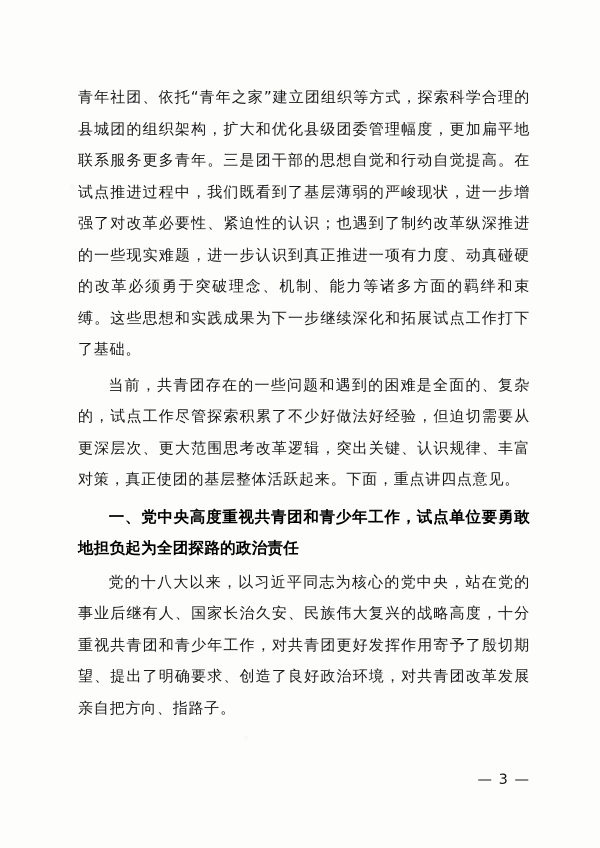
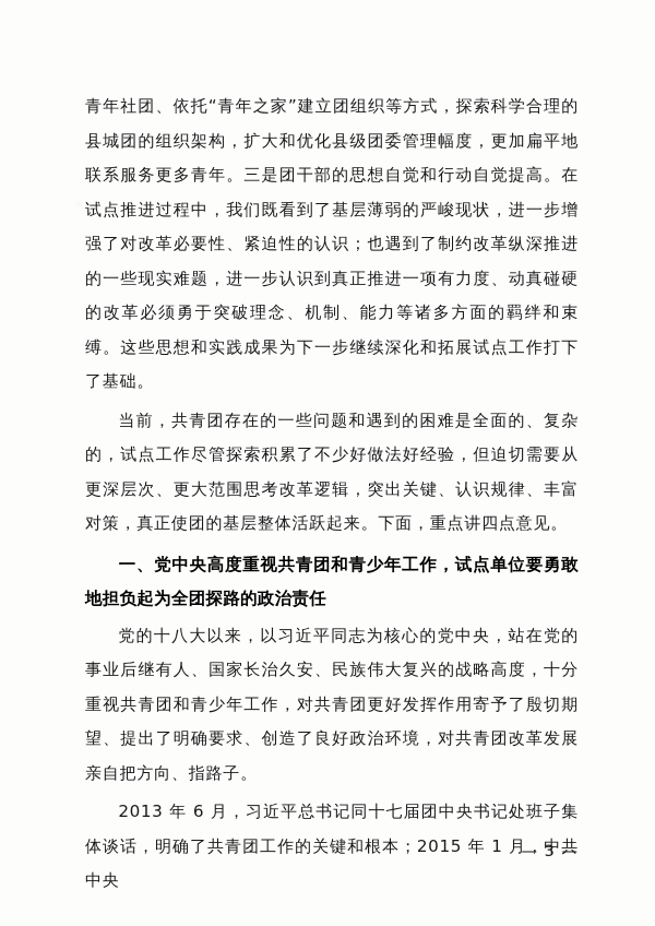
  青年社团、依托“青年之家”建立团组织等方式，探索科学合理的县城团的组织架构，扩大和优化县级团委管理幅度，更加扁平地联系服务更多青年。三是团干部的思想自觉和行动自觉提高。在试点推进过程中，我们既看到了基层薄弱的严峻现状，进一步增强了对改革必要性、紧迫性的认识；也遇到了制约改革纵深推进的一些现实难题，进一步认识到真正推进一项有力度、动真碰硬的改革必须勇于突破理念、机制、能力等诸多方面的羁绊和束缚。这些思想和实践成果为下一步继续深化和拓展试点工作打下了基础。
  当前，共青团存在的一些问题和遇到的困难是全面的、复杂的，试点工作尽管探索积累了不少好做法好经验，但迫切需要从更深层次、更大范围思考改革逻辑，突出关键、认识规律、丰富对策，真正使团的基层整体活跃起来。下面，重点讲四点意见。
  一、党中央高度重视共青团和青少年工作，试点单位要勇敢地担负起为全团探路的政治责任
  党的十八大以来，以习近平同志为核心的党中央，站在党的事业后继有人、国家长治久安、民族伟大复兴的战略高度，十分重视共青团和青少年工作，对共青团更好发挥作用寄予了殷切期望、提出了明确要求、创造了良好政治环境，对共青团改革发展亲自把方向、指路子。
+ 2013 年 6 月，习近平总书记同十七届团中央书记处班子集体谈话，明确了共青团工作的关键和根本；2015 年 1 月，中共中央
  — 3 —
